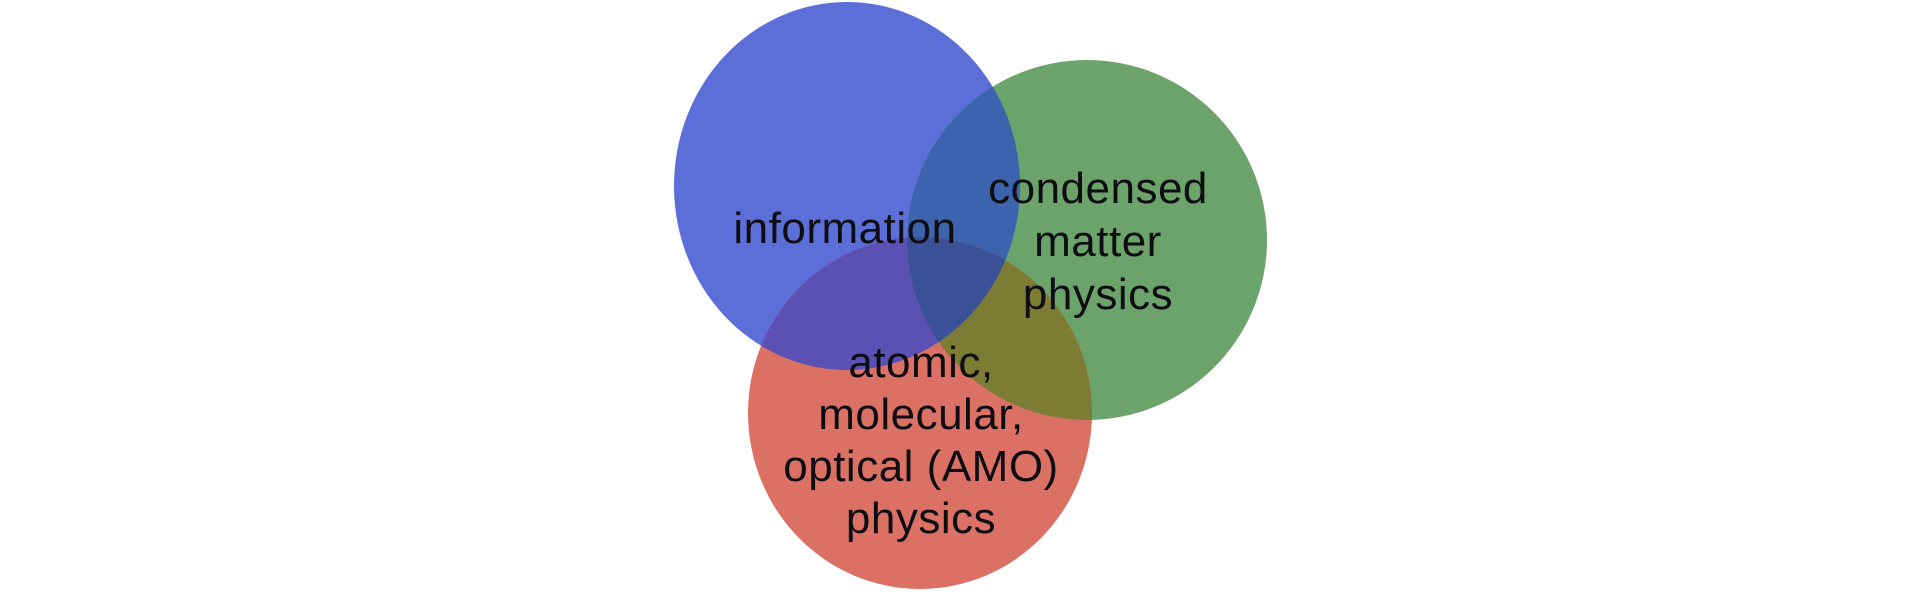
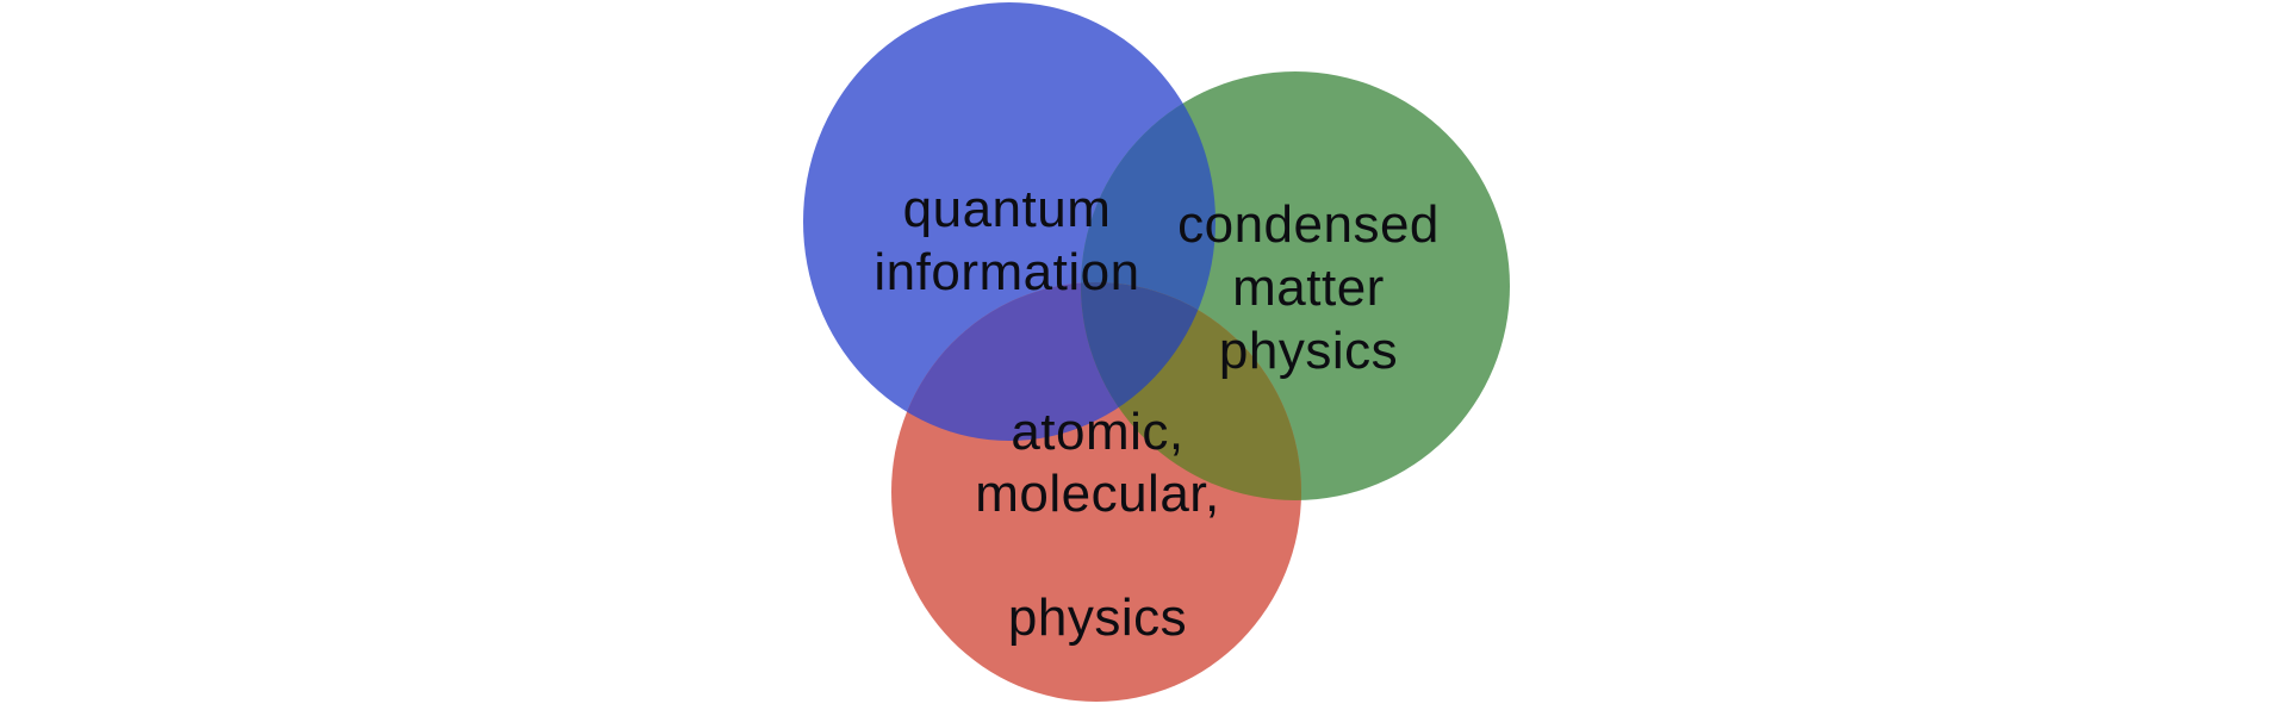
+ quantum
  information
  condensed
  matter
  physics
  atomic,
  molecular,
- optical (AMO)
  physics
